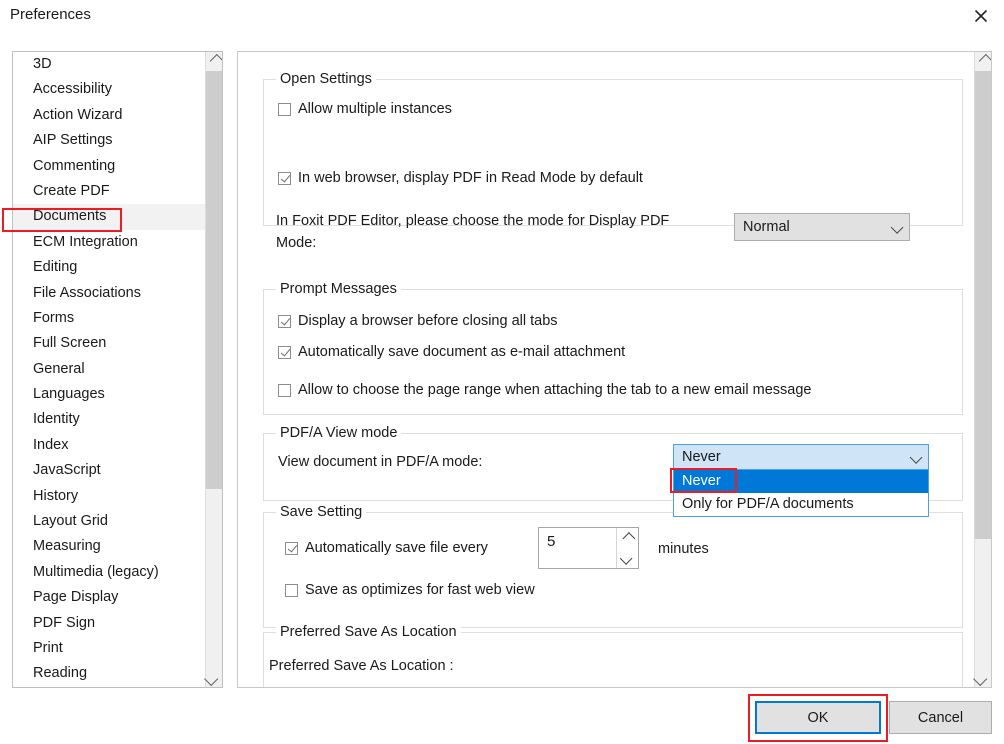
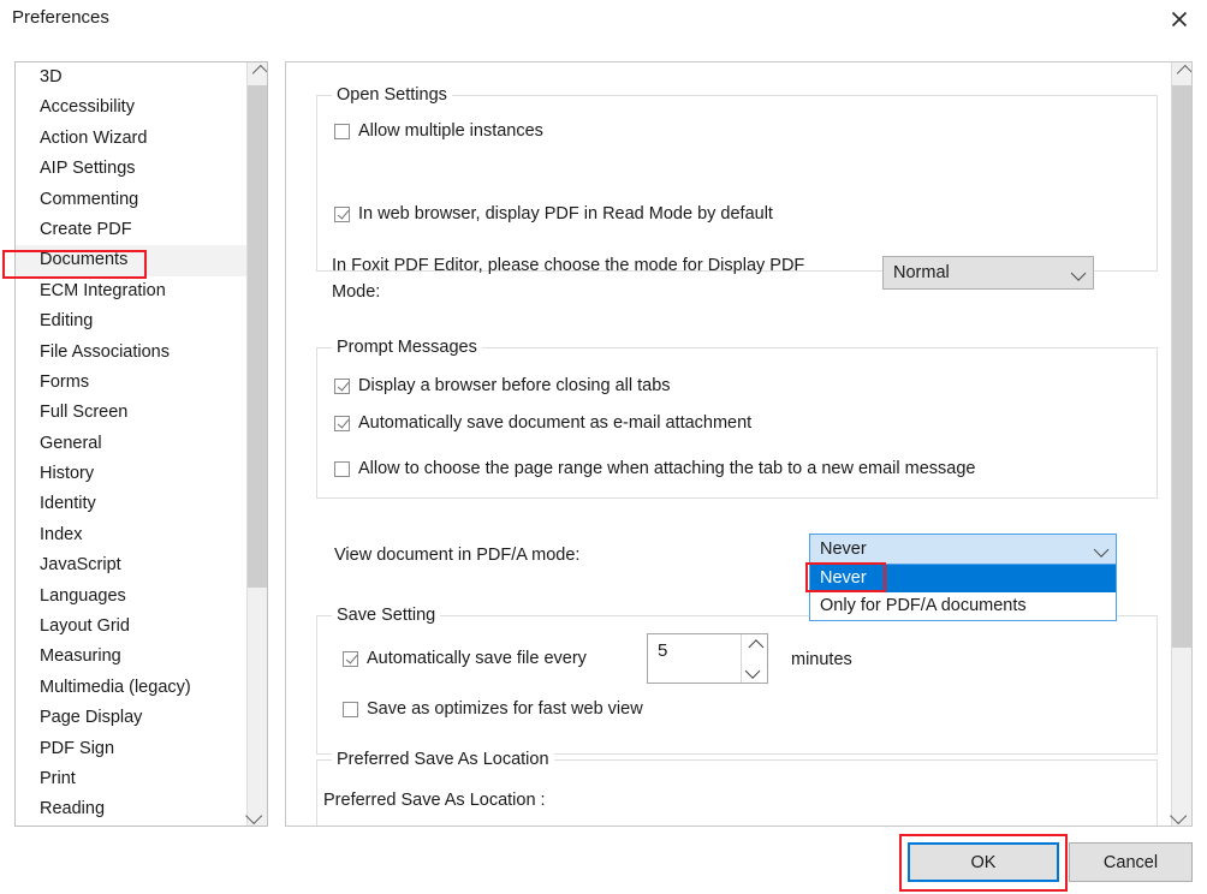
  Preferences
  3D
  Accessibility
  Action Wizard
  AIP Settings
  Commenting
  Create PDF
  Documents
  ECM Integration
  Editing
  File Associations
  Forms
  Full Screen
  General
- Languages
+ History
  Identity
  Index
  JavaScript
- History
+ Languages
  Layout Grid
  Measuring
  Multimedia (legacy)
  Page Display
  PDF Sign
  Print
  Reading
  Open Settings
  Allow multiple instances
  In web browser, display PDF in Read Mode by default
  In Foxit PDF Editor, please choose the mode for Display PDF Mode:
  Normal
  Prompt Messages
  Display a browser before closing all tabs
  Automatically save document as e-mail attachment
  Allow to choose the page range when attaching the tab to a new email message
- PDF/A View mode
  View document in PDF/A mode:
  Never
  Never
  Only for PDF/A documents
  Save Setting
  Automatically save file every
  5
  minutes
  Save as optimizes for fast web view
  Preferred Save As Location
  Preferred Save As Location :
  OK
  Cancel
